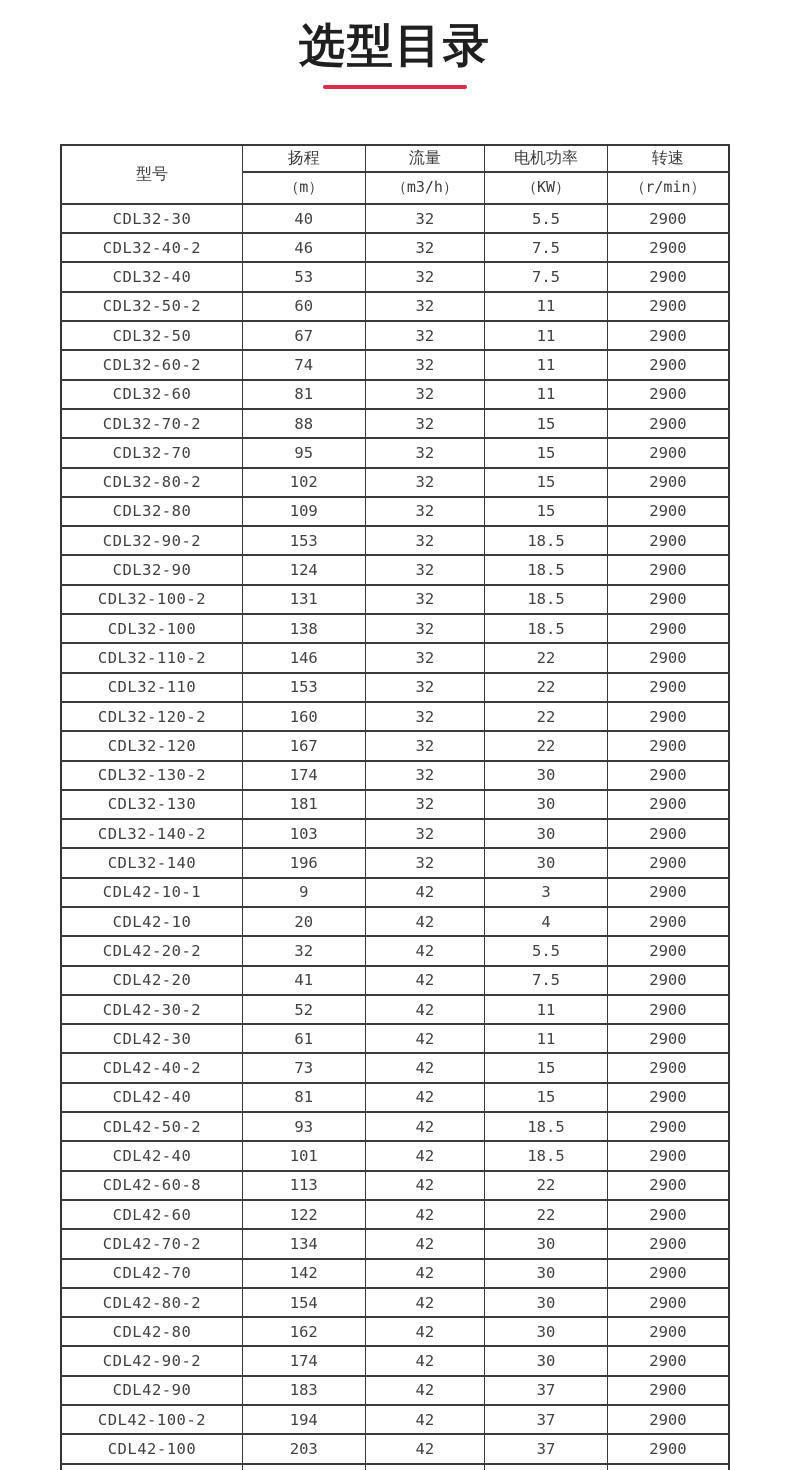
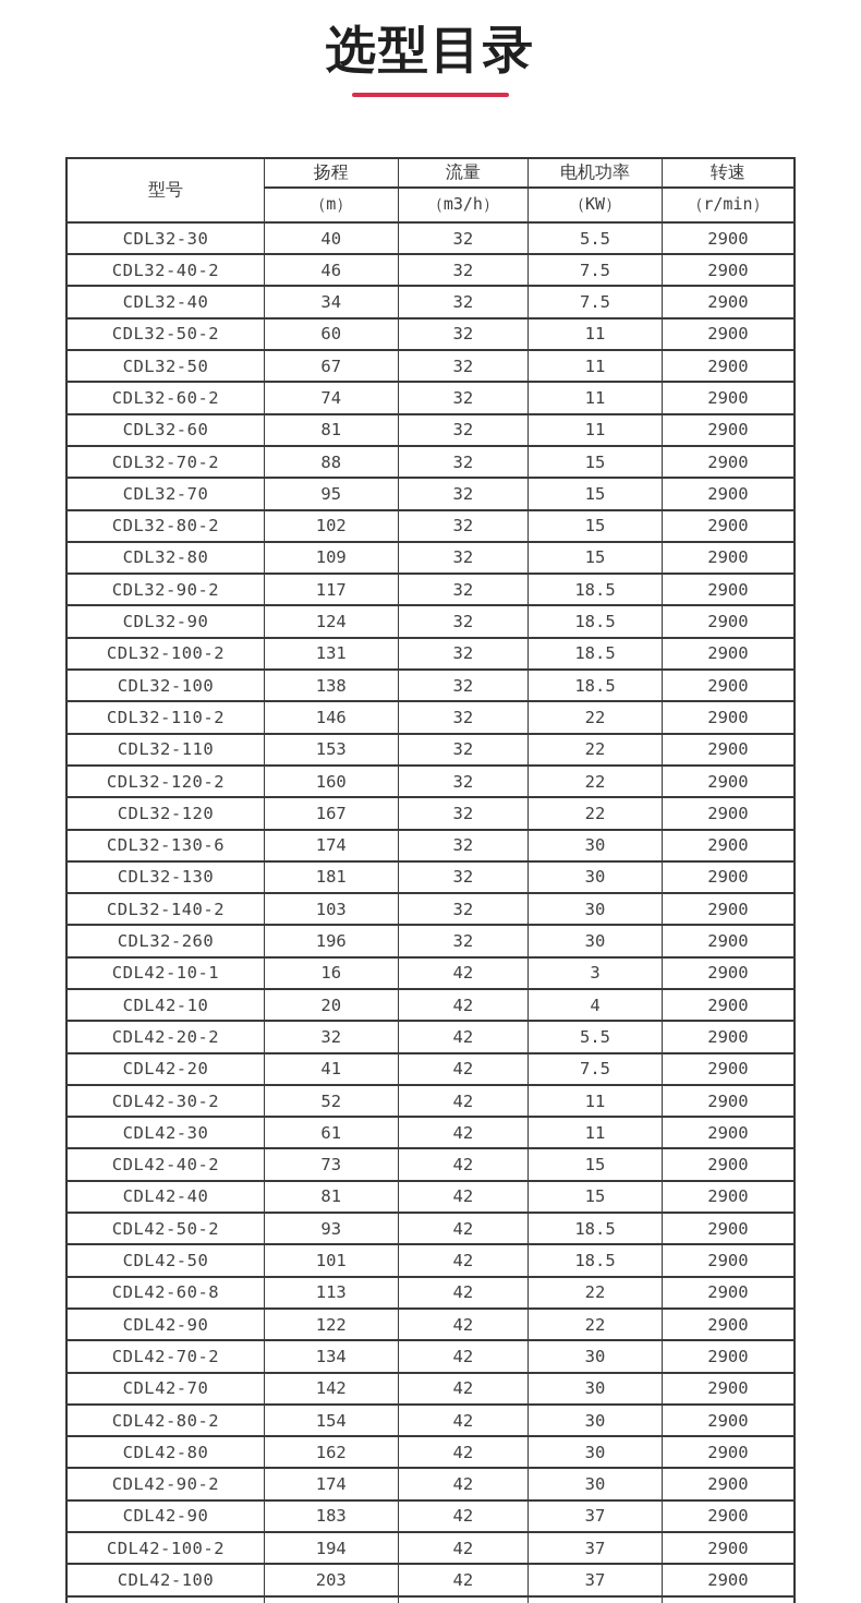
  选型目录
  型号	扬程	流量	电机功率	转速
  （m）	（m3/h）	（KW）	（r/min）
  CDL32-30	40	32	5.5	2900
  CDL32-40-2	46	32	7.5	2900
- CDL32-40	53	32	7.5	2900
+ CDL32-40	34	32	7.5	2900
  CDL32-50-2	60	32	11	2900
  CDL32-50	67	32	11	2900
  CDL32-60-2	74	32	11	2900
  CDL32-60	81	32	11	2900
  CDL32-70-2	88	32	15	2900
  CDL32-70	95	32	15	2900
  CDL32-80-2	102	32	15	2900
  CDL32-80	109	32	15	2900
- CDL32-90-2	153	32	18.5	2900
+ CDL32-90-2	117	32	18.5	2900
  CDL32-90	124	32	18.5	2900
  CDL32-100-2	131	32	18.5	2900
  CDL32-100	138	32	18.5	2900
  CDL32-110-2	146	32	22	2900
  CDL32-110	153	32	22	2900
  CDL32-120-2	160	32	22	2900
  CDL32-120	167	32	22	2900
- CDL32-130-2	174	32	30	2900
+ CDL32-130-6	174	32	30	2900
  CDL32-130	181	32	30	2900
  CDL32-140-2	103	32	30	2900
- CDL32-140	196	32	30	2900
+ CDL32-260	196	32	30	2900
- CDL42-10-1	9	42	3	2900
+ CDL42-10-1	16	42	3	2900
  CDL42-10	20	42	4	2900
  CDL42-20-2	32	42	5.5	2900
  CDL42-20	41	42	7.5	2900
  CDL42-30-2	52	42	11	2900
  CDL42-30	61	42	11	2900
  CDL42-40-2	73	42	15	2900
  CDL42-40	81	42	15	2900
  CDL42-50-2	93	42	18.5	2900
- CDL42-40	101	42	18.5	2900
+ CDL42-50	101	42	18.5	2900
  CDL42-60-8	113	42	22	2900
- CDL42-60	122	42	22	2900
+ CDL42-90	122	42	22	2900
  CDL42-70-2	134	42	30	2900
  CDL42-70	142	42	30	2900
  CDL42-80-2	154	42	30	2900
  CDL42-80	162	42	30	2900
  CDL42-90-2	174	42	30	2900
  CDL42-90	183	42	37	2900
  CDL42-100-2	194	42	37	2900
  CDL42-100	203	42	37	2900
